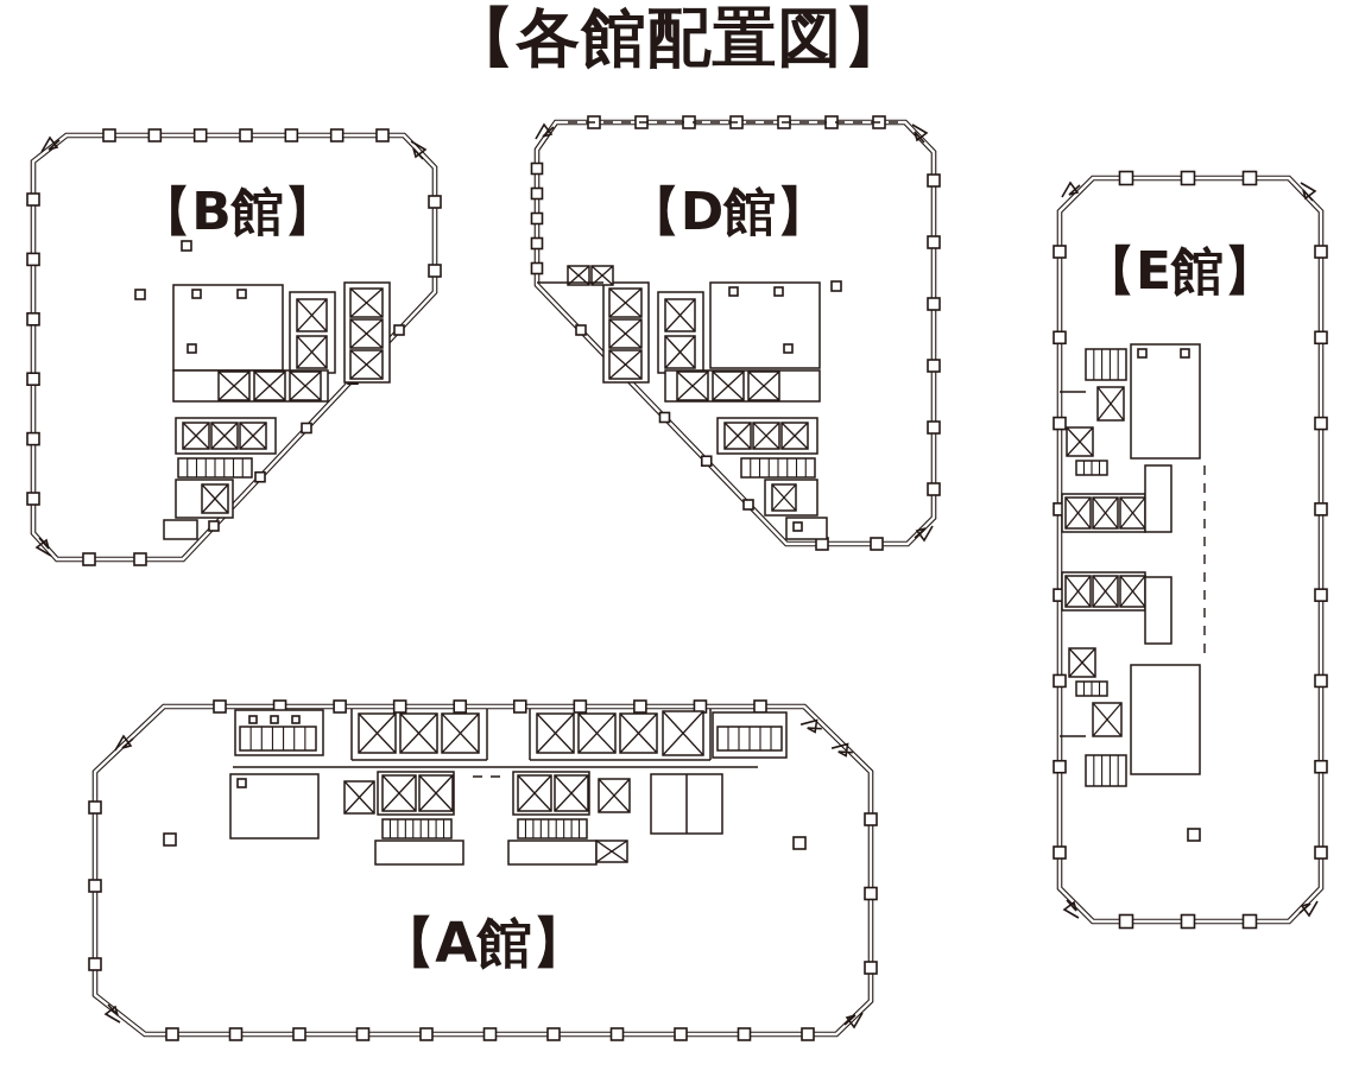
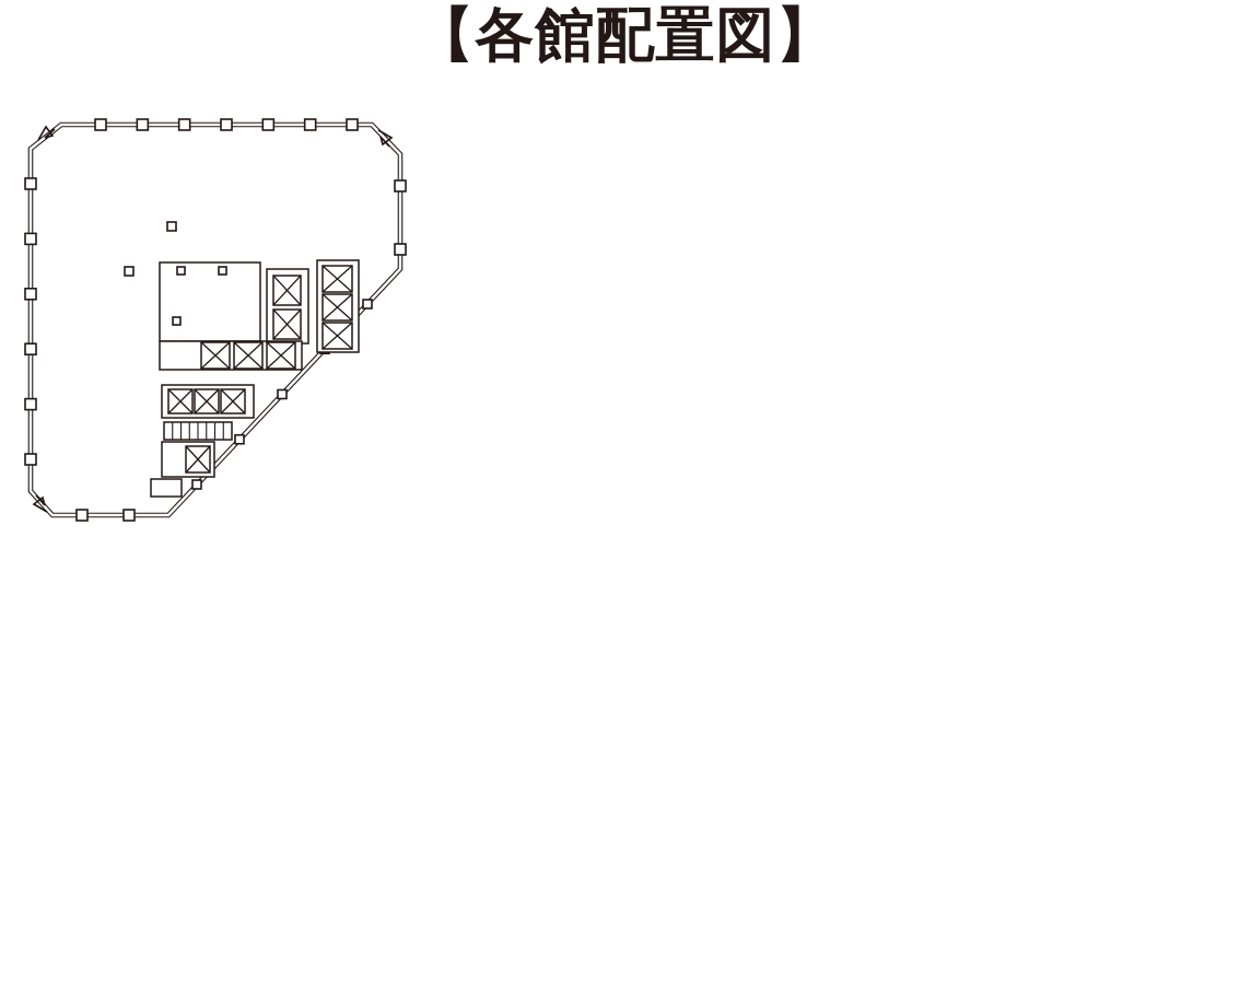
  【各館配置図】
- 【B館】
- 【D館】
- 【E館】
- 【A館】
